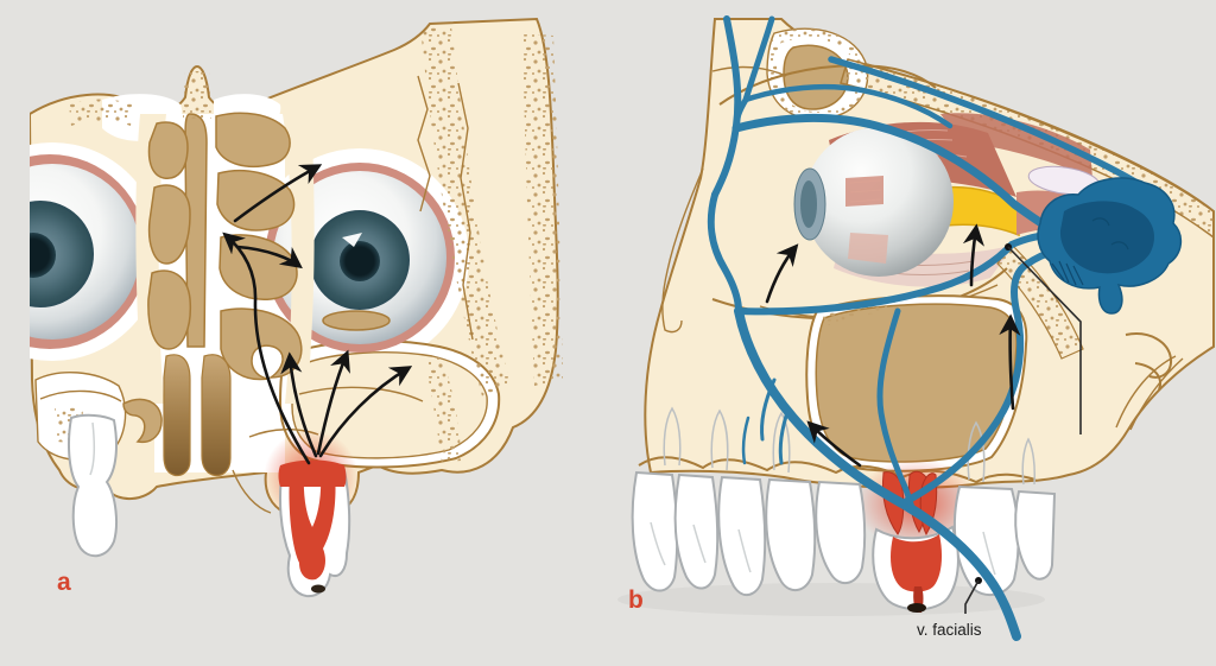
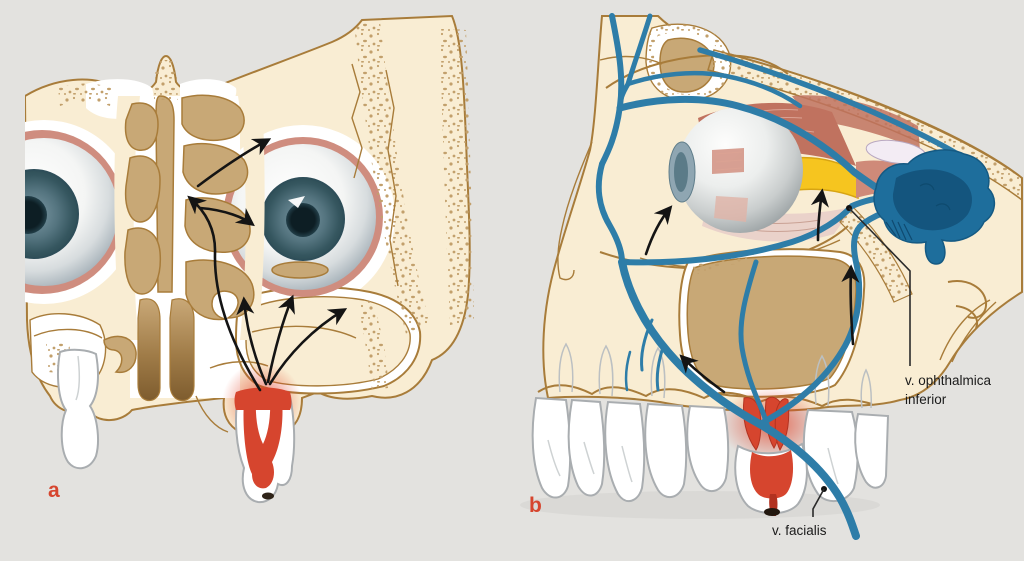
  a
  b
+ v. ophthalmica
+ inferior
  v. facialis
